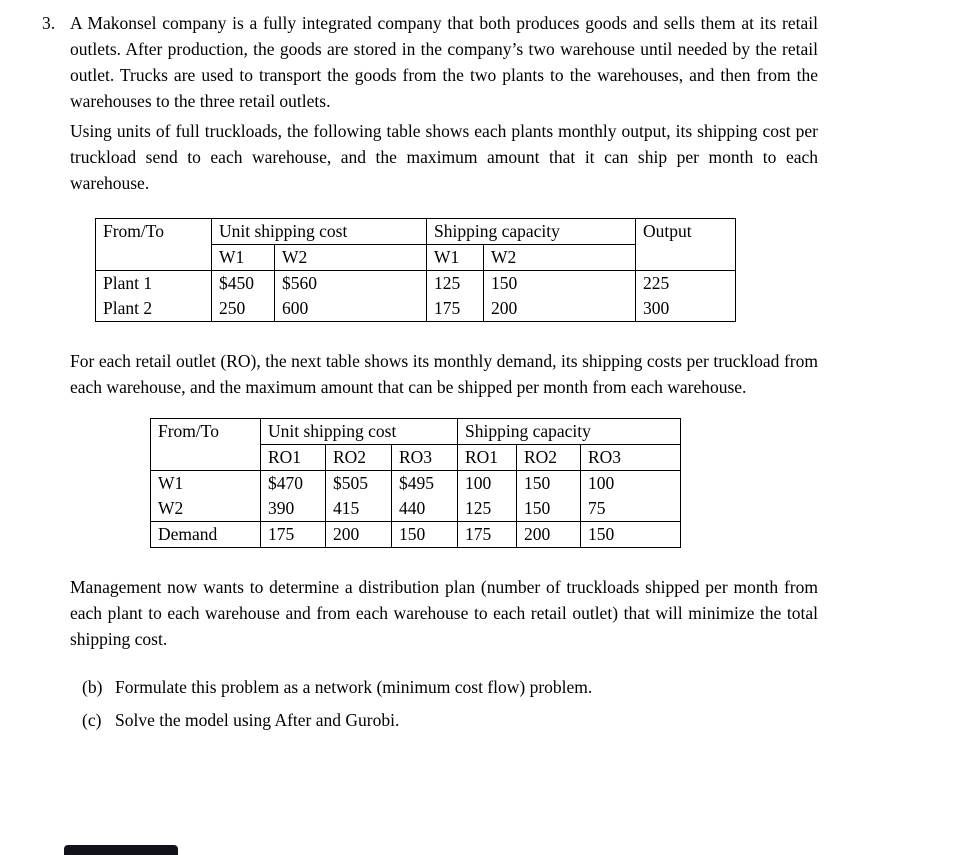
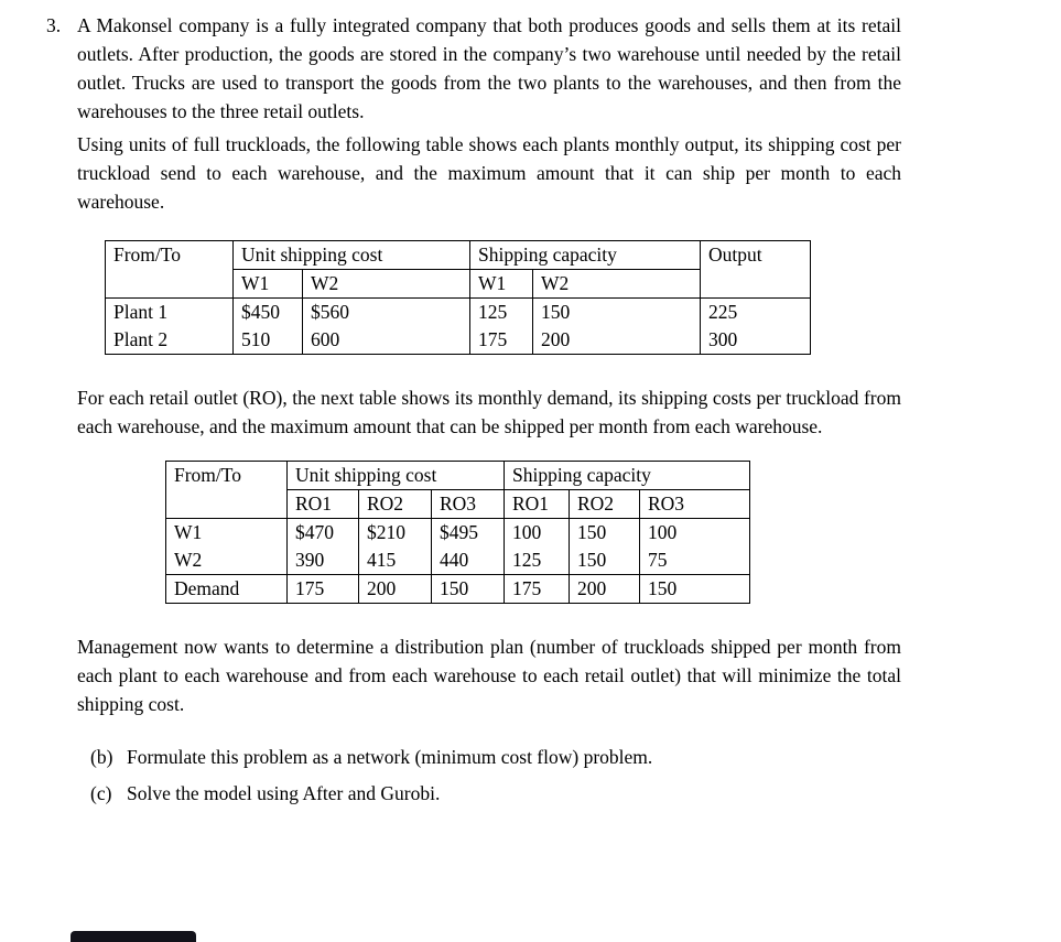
  3.
  A Makonsel company is a fully integrated company that both produces goods and sells them at its retail outlets. After production, the goods are stored in the company’s two warehouse until needed by the retail outlet. Trucks are used to transport the goods from the two plants to the warehouses, and then from the warehouses to the three retail outlets.
  Using units of full truckloads, the following table shows each plants monthly output, its shipping cost per truckload send to each warehouse, and the maximum amount that it can ship per month to each warehouse.
  From/To	Unit shipping cost	Shipping capacity	Output
  W1	W2	W1	W2
  Plant 1	$450	$560	125	150	225
- Plant 2	250	600	175	200	300
+ Plant 2	510	600	175	200	300
  For each retail outlet (RO), the next table shows its monthly demand, its shipping costs per truckload from each warehouse, and the maximum amount that can be shipped per month from each warehouse.
  From/To	Unit shipping cost	Shipping capacity
  RO1	RO2	RO3	RO1	RO2	RO3
- W1	$470	$505	$495	100	150	100
+ W1	$470	$210	$495	100	150	100
  W2	390	415	440	125	150	75
  Demand	175	200	150	175	200	150
  Management now wants to determine a distribution plan (number of truckloads shipped per month from each plant to each warehouse and from each warehouse to each retail outlet) that will minimize the total shipping cost.
  (b)
  Formulate this problem as a network (minimum cost flow) problem.
  (c)
  Solve the model using After and Gurobi.
